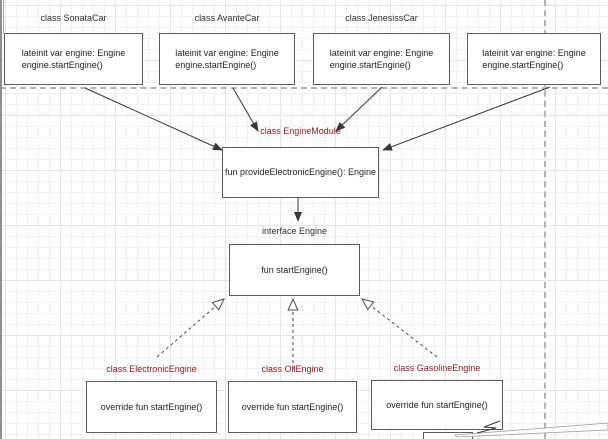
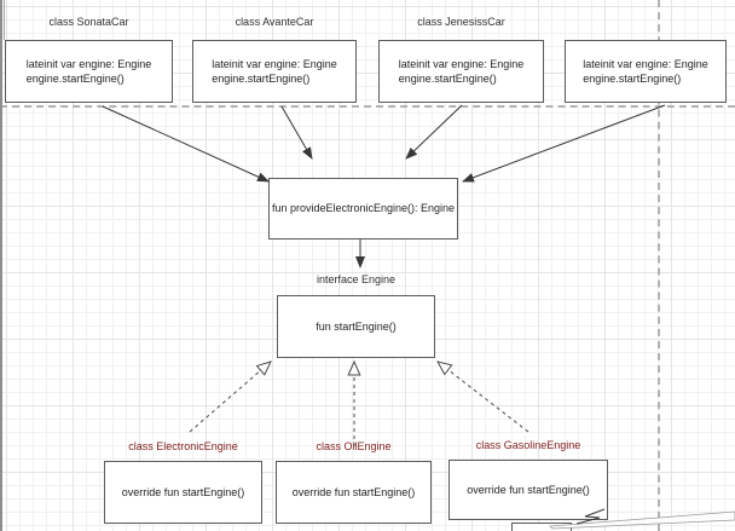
  class SonataCar
  class AvanteCar
  class JenesissCar
- class EngineModule
  interface Engine
  class ElectronicEngine
  class OilEngine
  class GasolineEngine
  lateinit var engine: Engine
  engine.startEngine()
  lateinit var engine: Engine
  engine.startEngine()
  lateinit var engine: Engine
  engine.startEngine()
  lateinit var engine: Engine
  engine.startEngine()
  fun provideElectronicEngine(): Engine
  fun startEngine()
  override fun startEngine()
  override fun startEngine()
  override fun startEngine()
